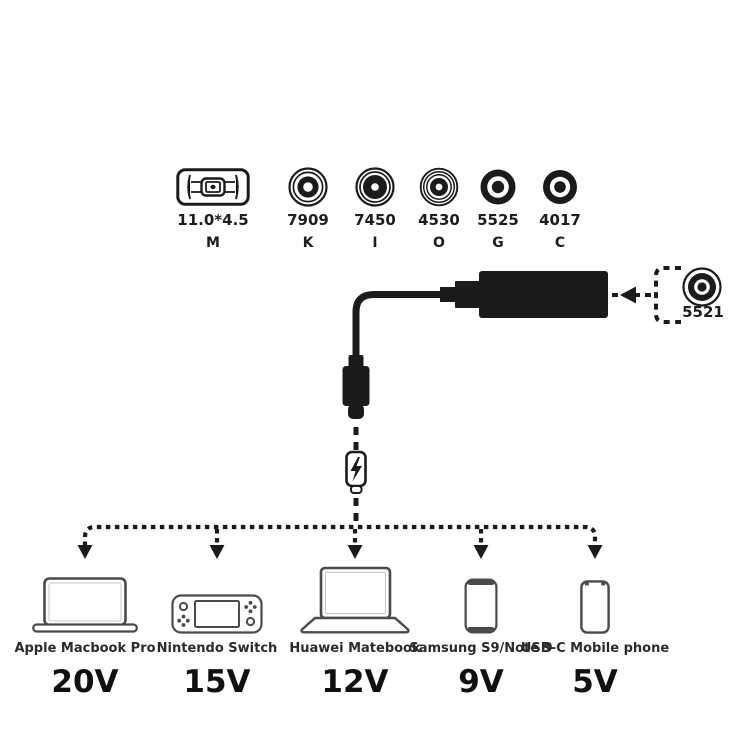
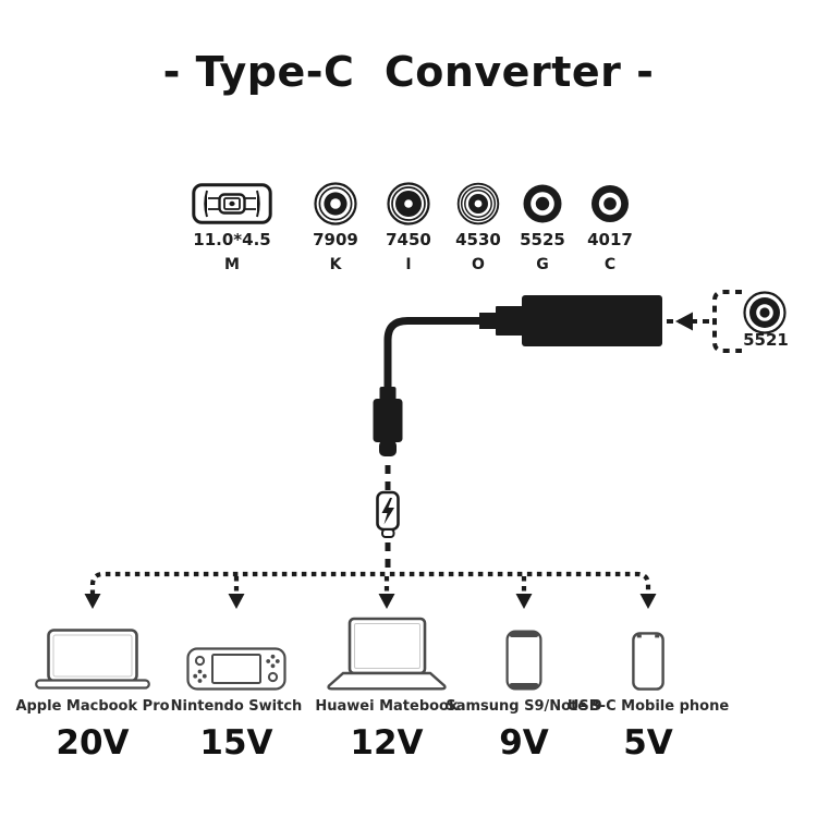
+ - Type-C Converter -
  5521
  11.0*4.5
  M
  7909
  K
  7450
  I
  4530
  O
  5525
  G
  4017
  C
  Apple Macbook Pro
  20V
  Nintendo Switch
  15V
  Huawei Matebook
  12V
  Samsung S9/Note 9
  9V
  USB-C Mobile phone
  5V
